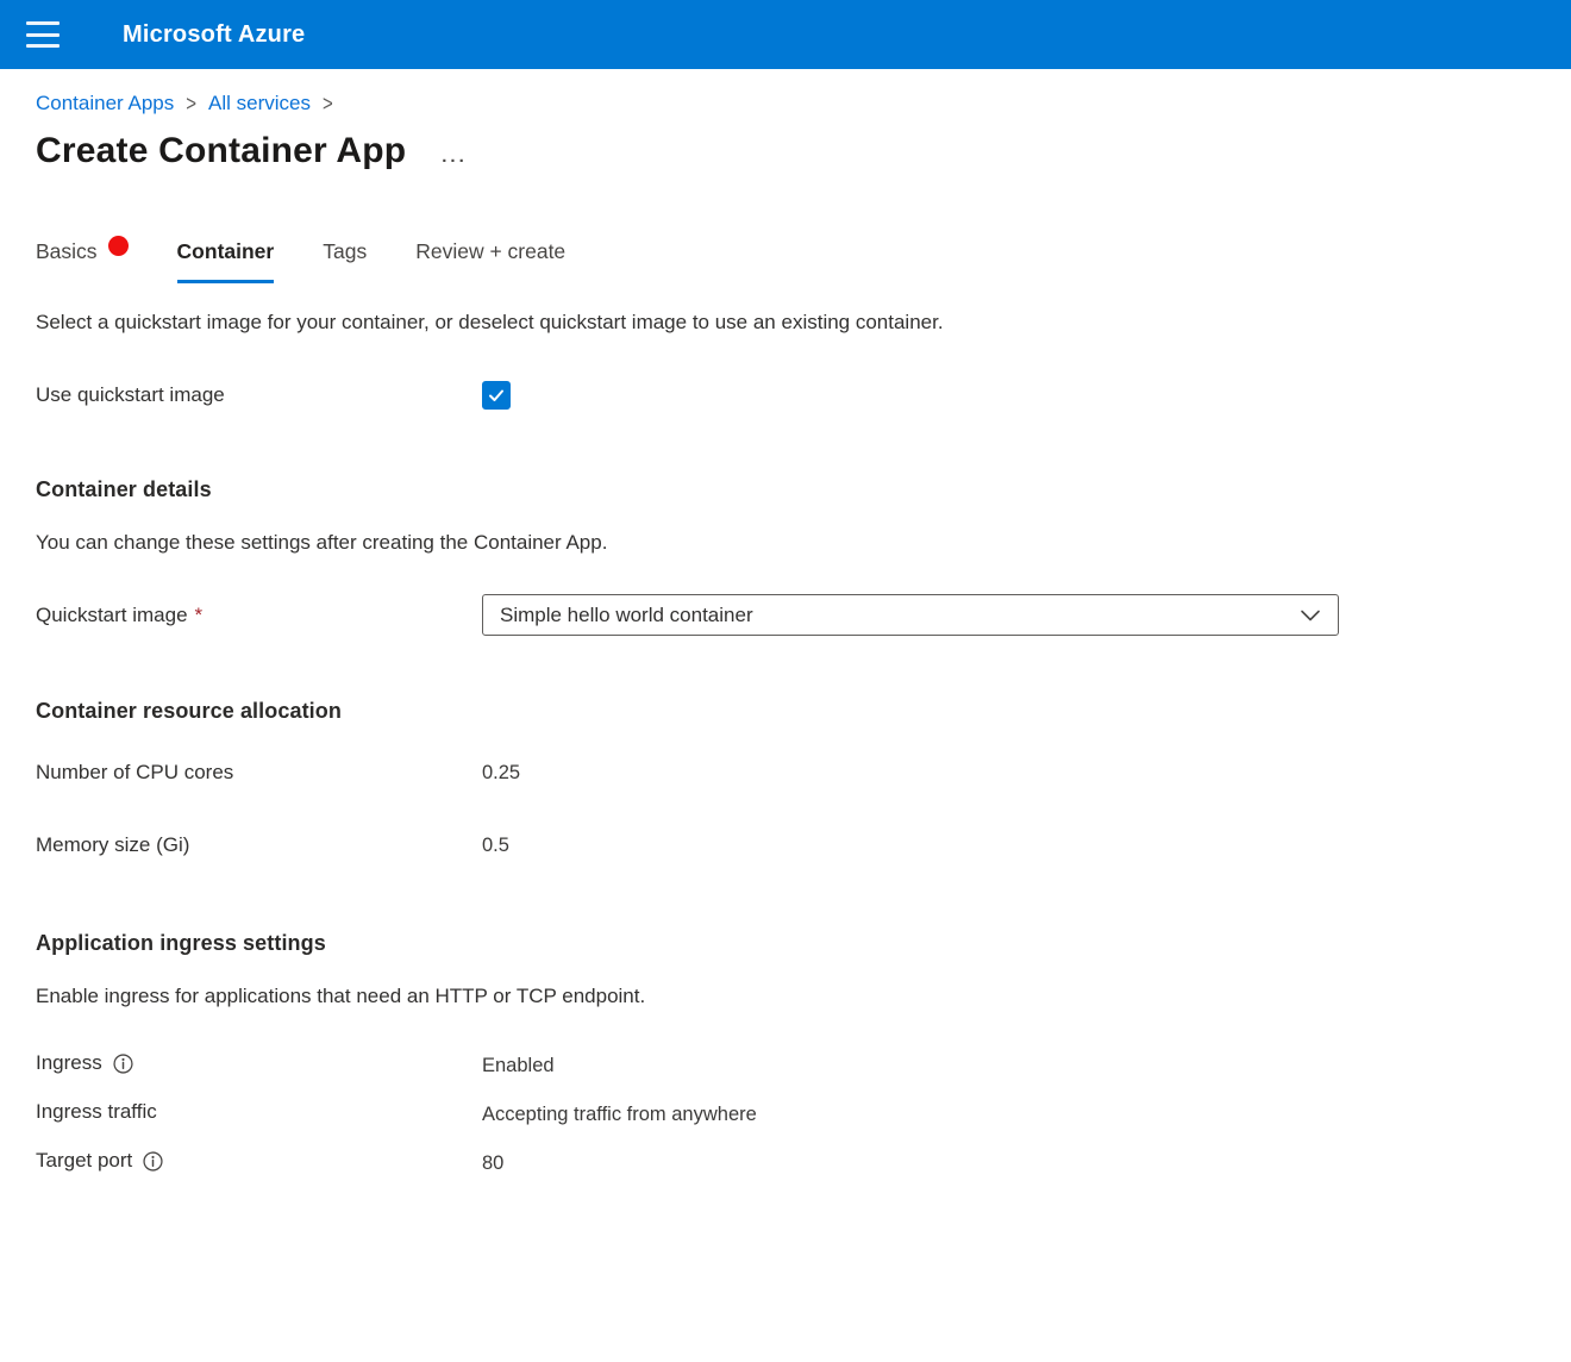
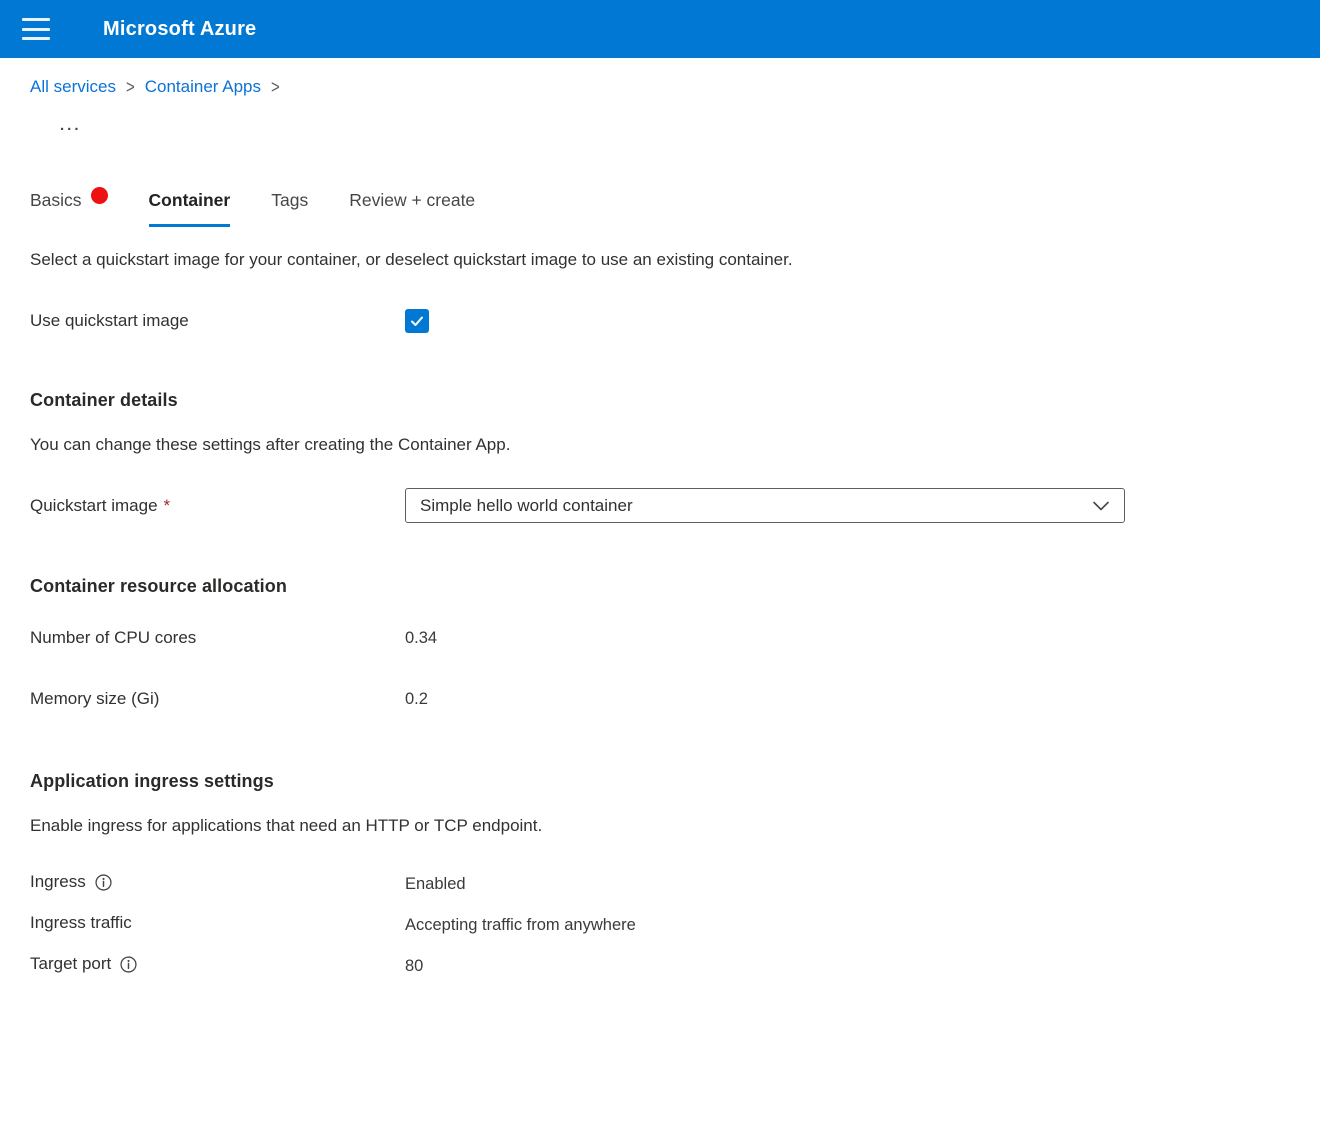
  Microsoft Azure
- Container Apps
+ All services
  >
- All services
+ Container Apps
  >
- Create Container App
  ...
  Basics
  Container
  Tags
  Review + create
  Select a quickstart image for your container, or deselect quickstart image to use an existing container.
  Use quickstart image
  Container details
  You can change these settings after creating the Container App.
  Quickstart image
  *
  Simple hello world container
  Container resource allocation
  Number of CPU cores
- 0.25
+ 0.34
  Memory size (Gi)
- 0.5
+ 0.2
  Application ingress settings
  Enable ingress for applications that need an HTTP or TCP endpoint.
  Ingress
  Enabled
  Ingress traffic
  Accepting traffic from anywhere
  Target port
  80
